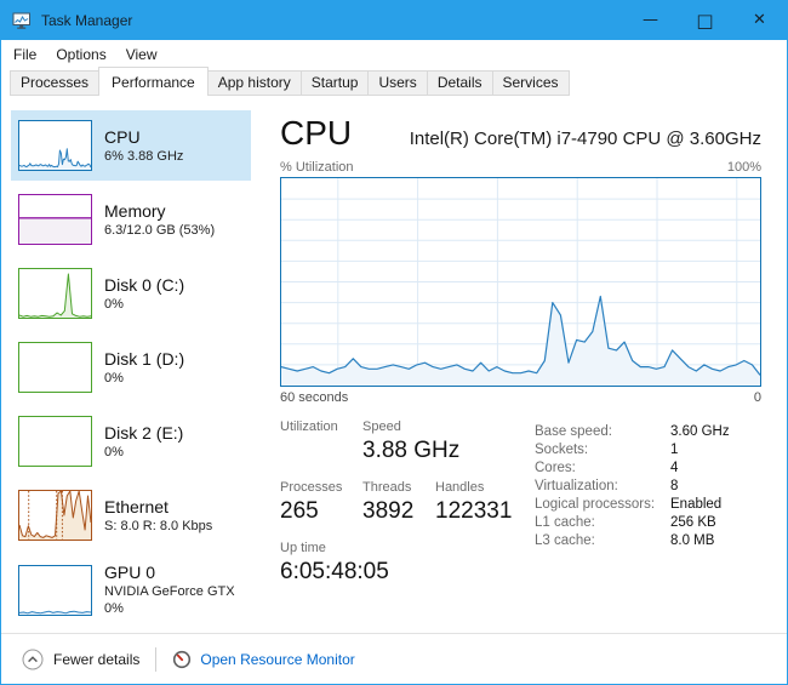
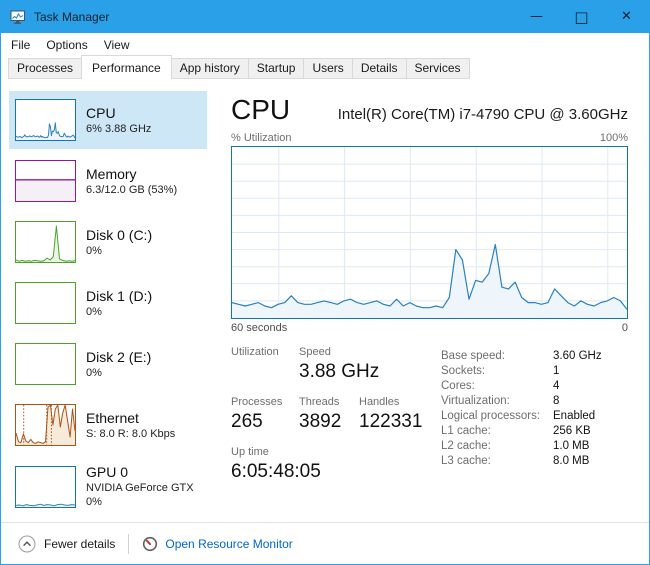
  Task Manager
  —
  □
  ✕
  File
  Options
  View
  Processes
  Performance
  App history
  Startup
  Users
  Details
  Services
  CPU
  6% 3.88 GHz
  Memory
  6.3/12.0 GB (53%)
  Disk 0 (C:)
  0%
  Disk 1 (D:)
  0%
  Disk 2 (E:)
  0%
  Ethernet
  S: 8.0 R: 8.0 Kbps
  GPU 0
  NVIDIA GeForce GTX
  0%
  CPU
  Intel(R) Core(TM) i7-4790 CPU @ 3.60GHz
  % Utilization
  100%
  60 seconds
  0
  Utilization
  Speed
  3.88 GHz
  Processes
  265
  Threads
  3892
  Handles
  122331
  Up time
  6:05:48:05
  Base speed:
  3.60 GHz
  Sockets:
  1
  Cores:
  4
  Virtualization:
  8
  Logical processors:
  Enabled
  L1 cache:
  256 KB
+ L2 cache:
+ 1.0 MB
  L3 cache:
  8.0 MB
  Fewer details
  Open Resource Monitor
